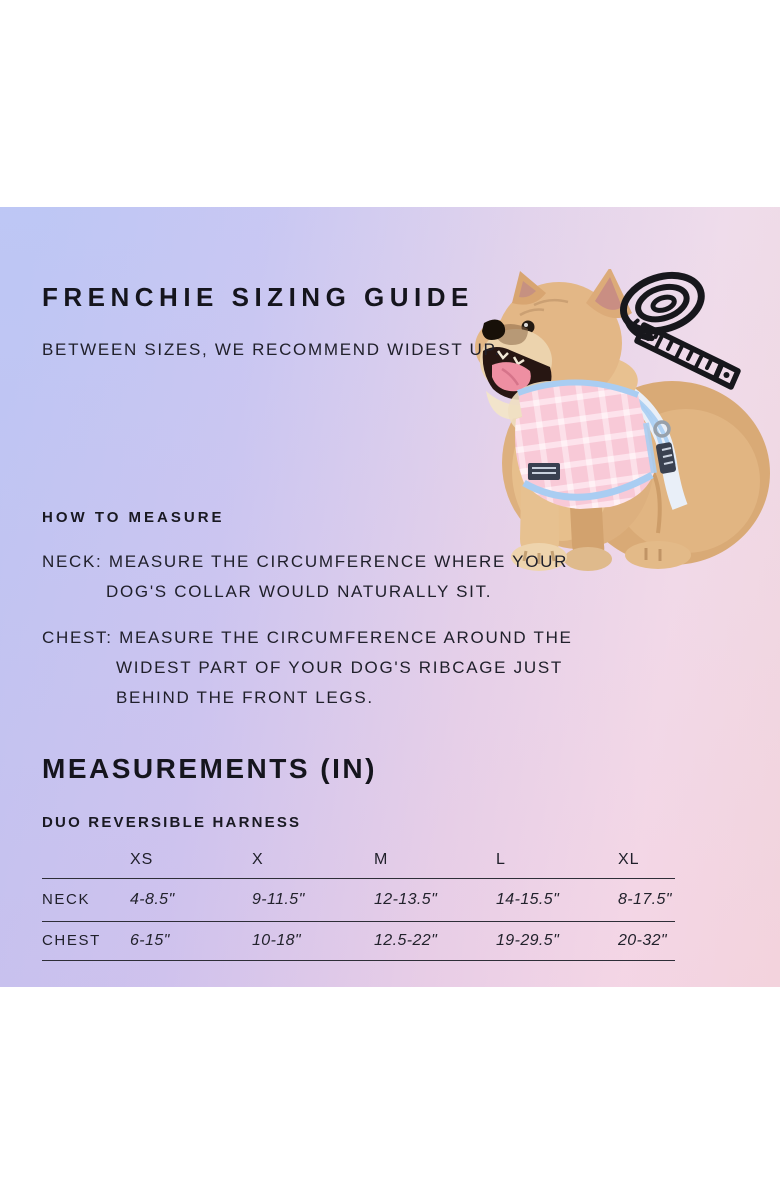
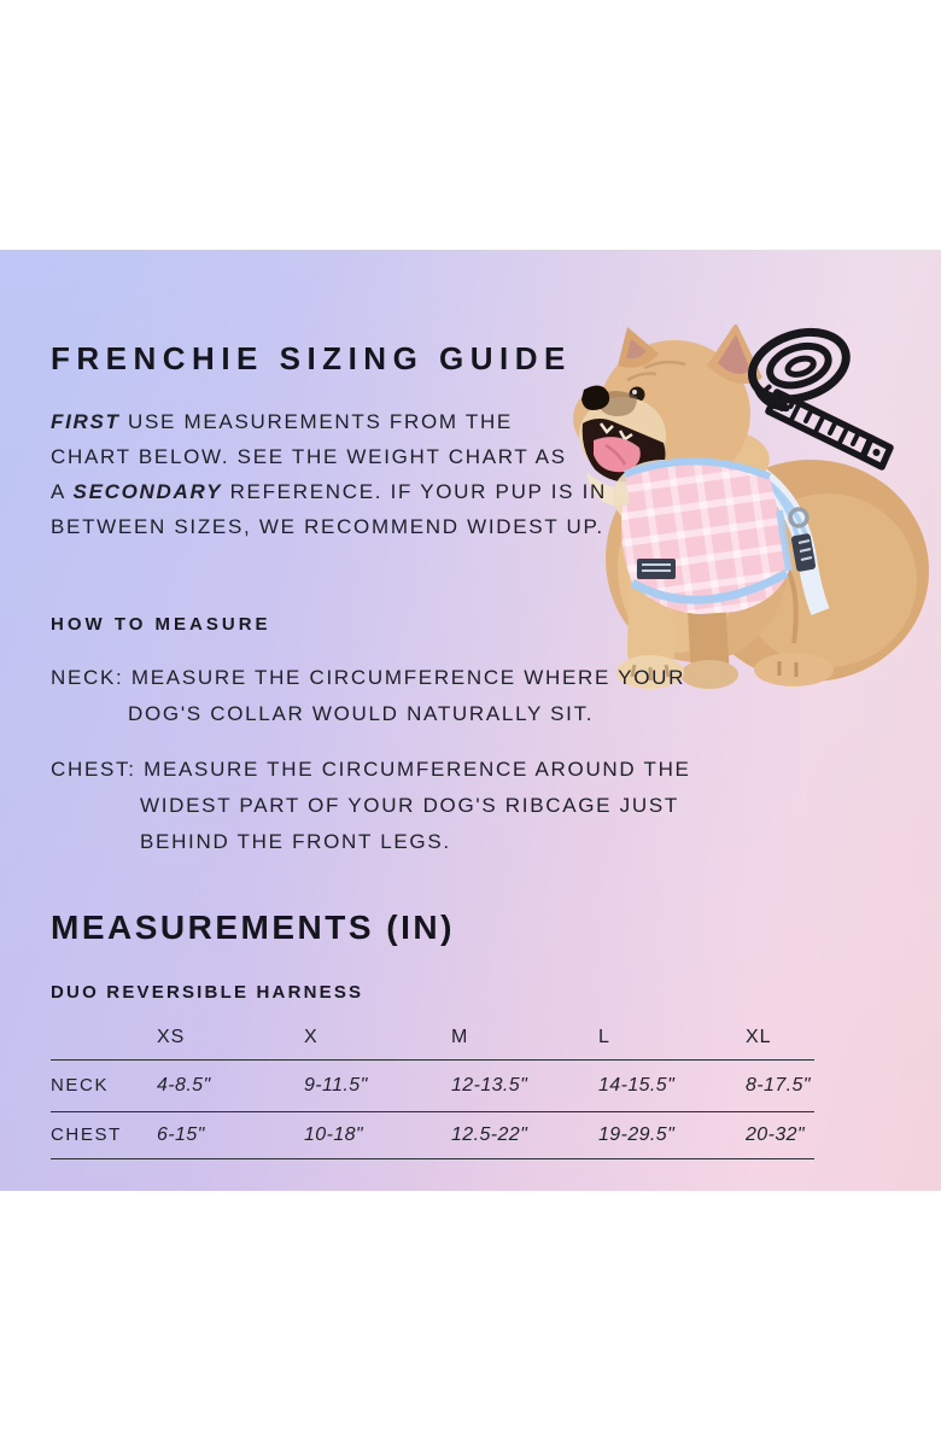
  FRENCHIE SIZING GUIDE
+ FIRST USE MEASUREMENTS FROM THE
+ CHART BELOW. SEE THE WEIGHT CHART AS
+ A SECONDARY REFERENCE. IF YOUR PUP IS IN
  BETWEEN SIZES, WE RECOMMEND WIDEST UP.
  HOW TO MEASURE
  NECK: MEASURE THE CIRCUMFERENCE WHERE YOUR
  DOG'S COLLAR WOULD NATURALLY SIT.
  CHEST: MEASURE THE CIRCUMFERENCE AROUND THE
  WIDEST PART OF YOUR DOG'S RIBCAGE JUST
  BEHIND THE FRONT LEGS.
  MEASUREMENTS (IN)
  DUO REVERSIBLE HARNESS
  XS
  X
  M
  L
  XL
  NECK
  4-8.5"
  9-11.5"
  12-13.5"
  14-15.5"
  8-17.5"
  CHEST
  6-15"
  10-18"
  12.5-22"
  19-29.5"
  20-32"
